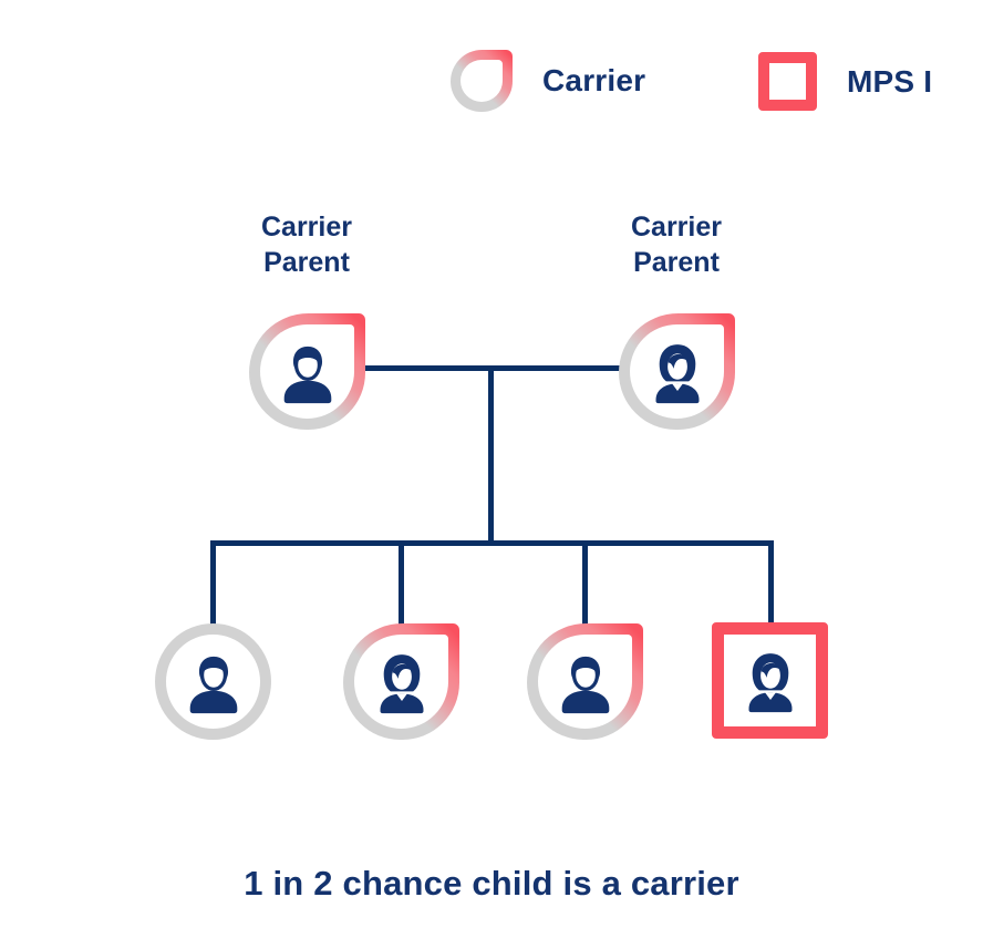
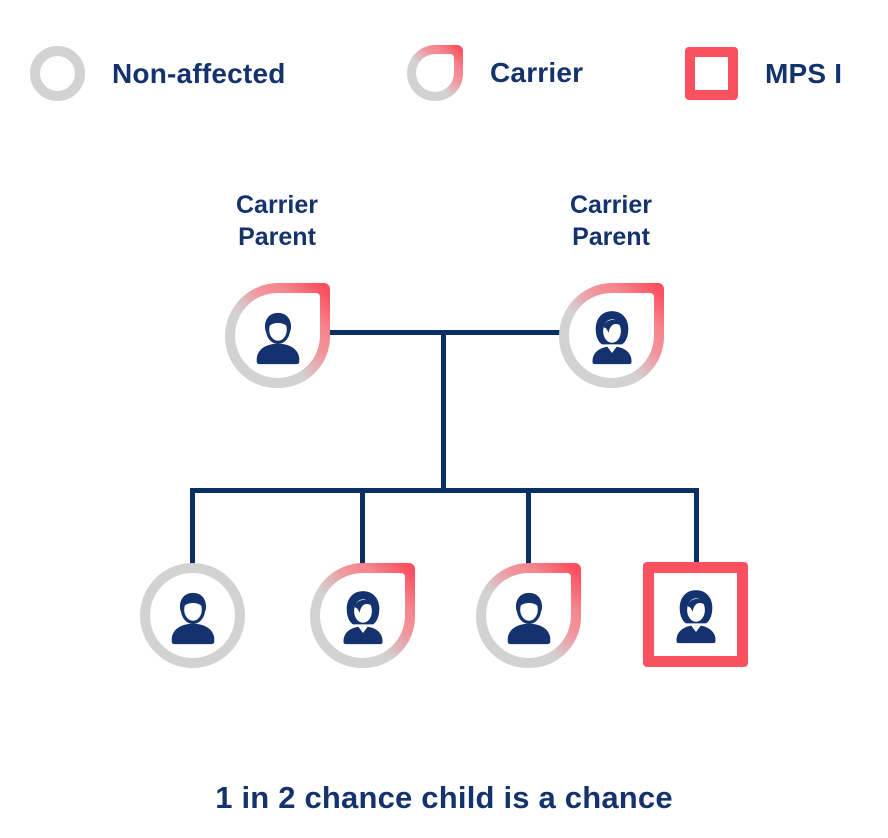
+ Non-affected
  Carrier
  MPS I
  Carrier
  Parent
  Carrier
  Parent
- 1 in 2 chance child is a carrier
+ 1 in 2 chance child is a chance
